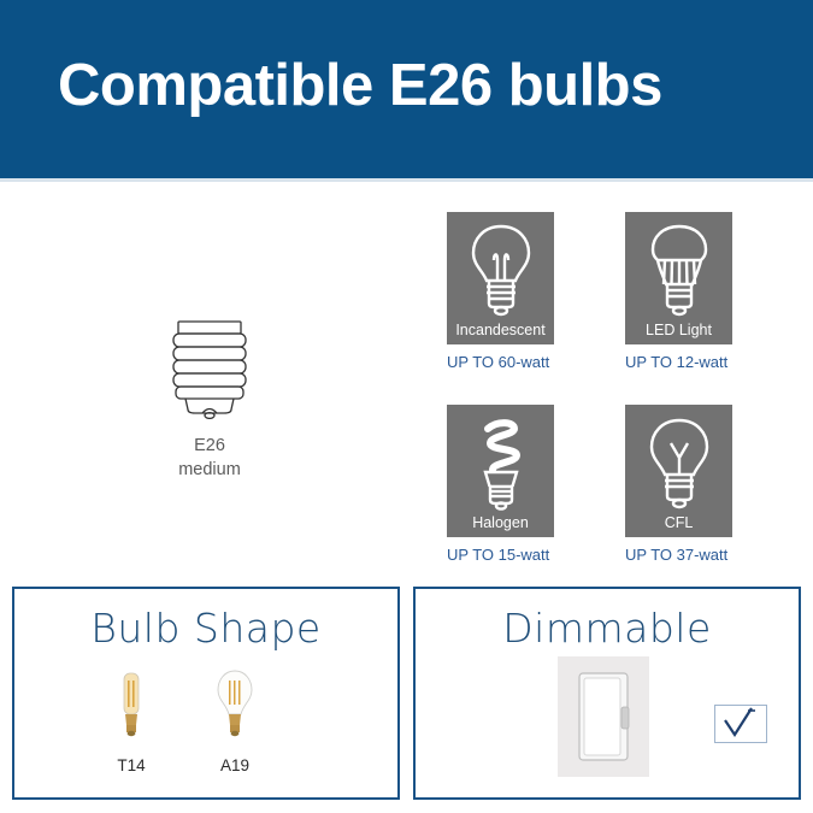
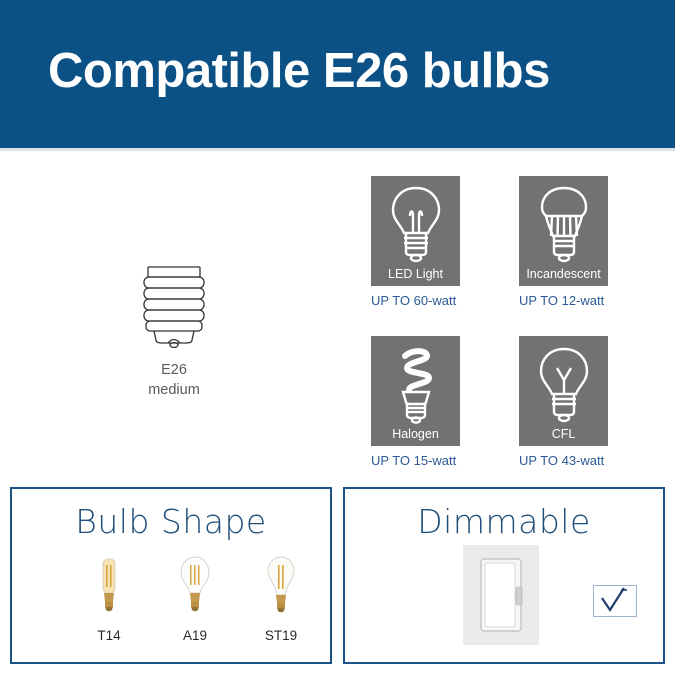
  Compatible E26 bulbs
  E26
  medium
- Incandescent
+ LED Light
  UP TO 60-watt
- LED Light
+ Incandescent
  UP TO 12-watt
  Halogen
  UP TO 15-watt
  CFL
- UP TO 37-watt
+ UP TO 43-watt
  Bulb Shape
  T14
  A19
+ ST19
  Dimmable
